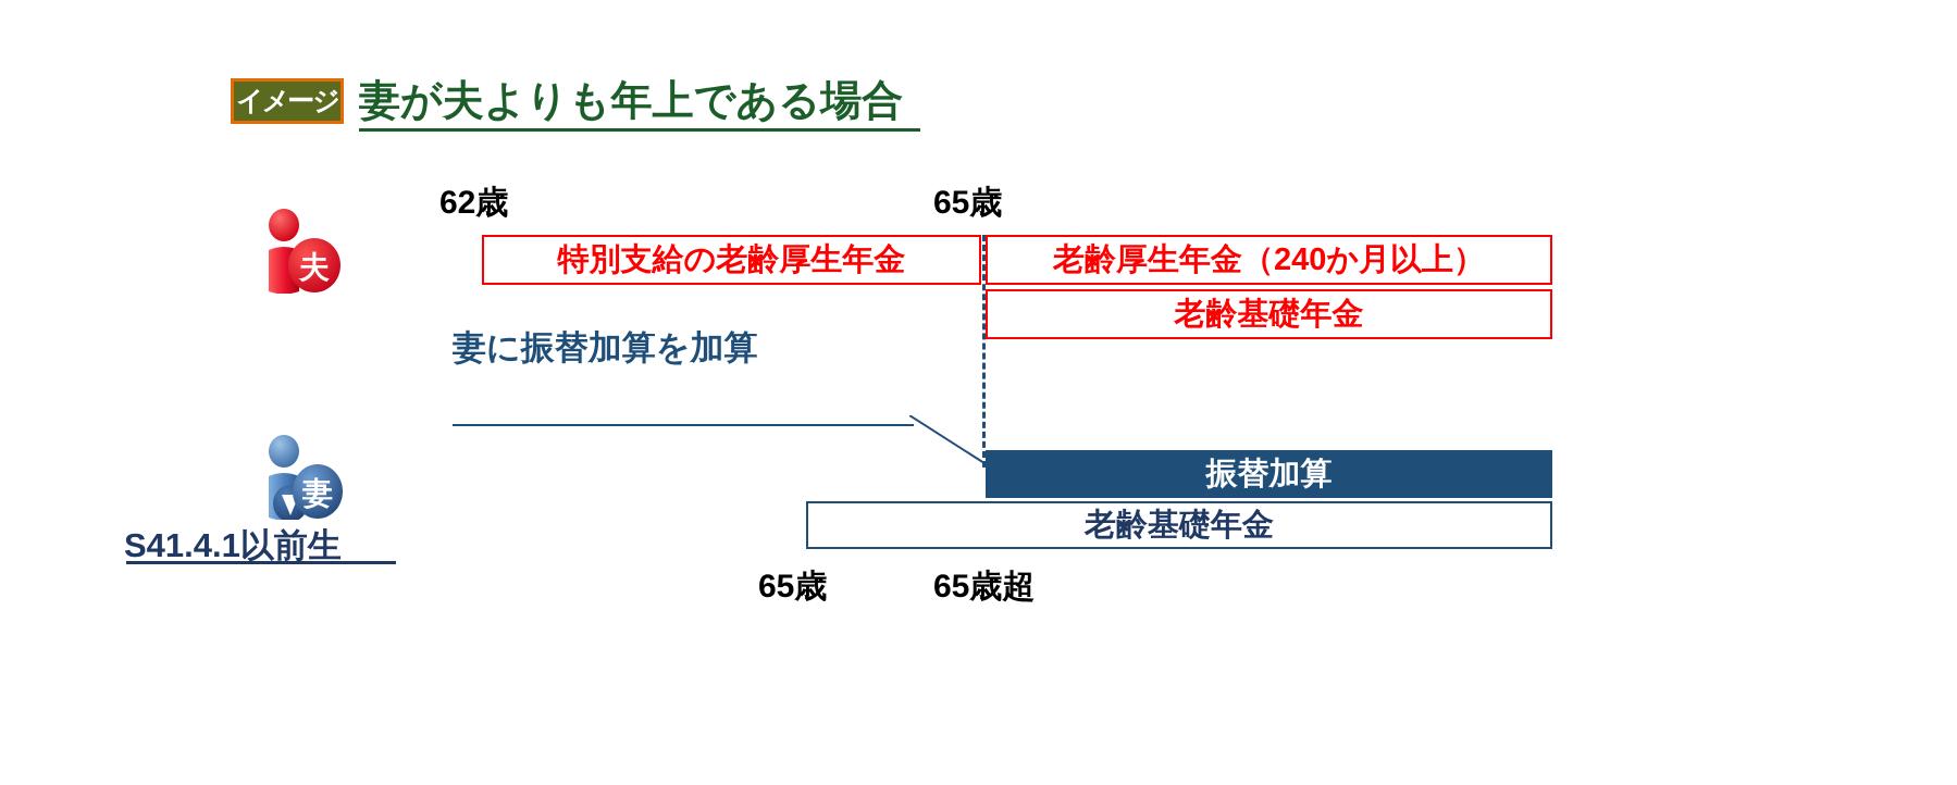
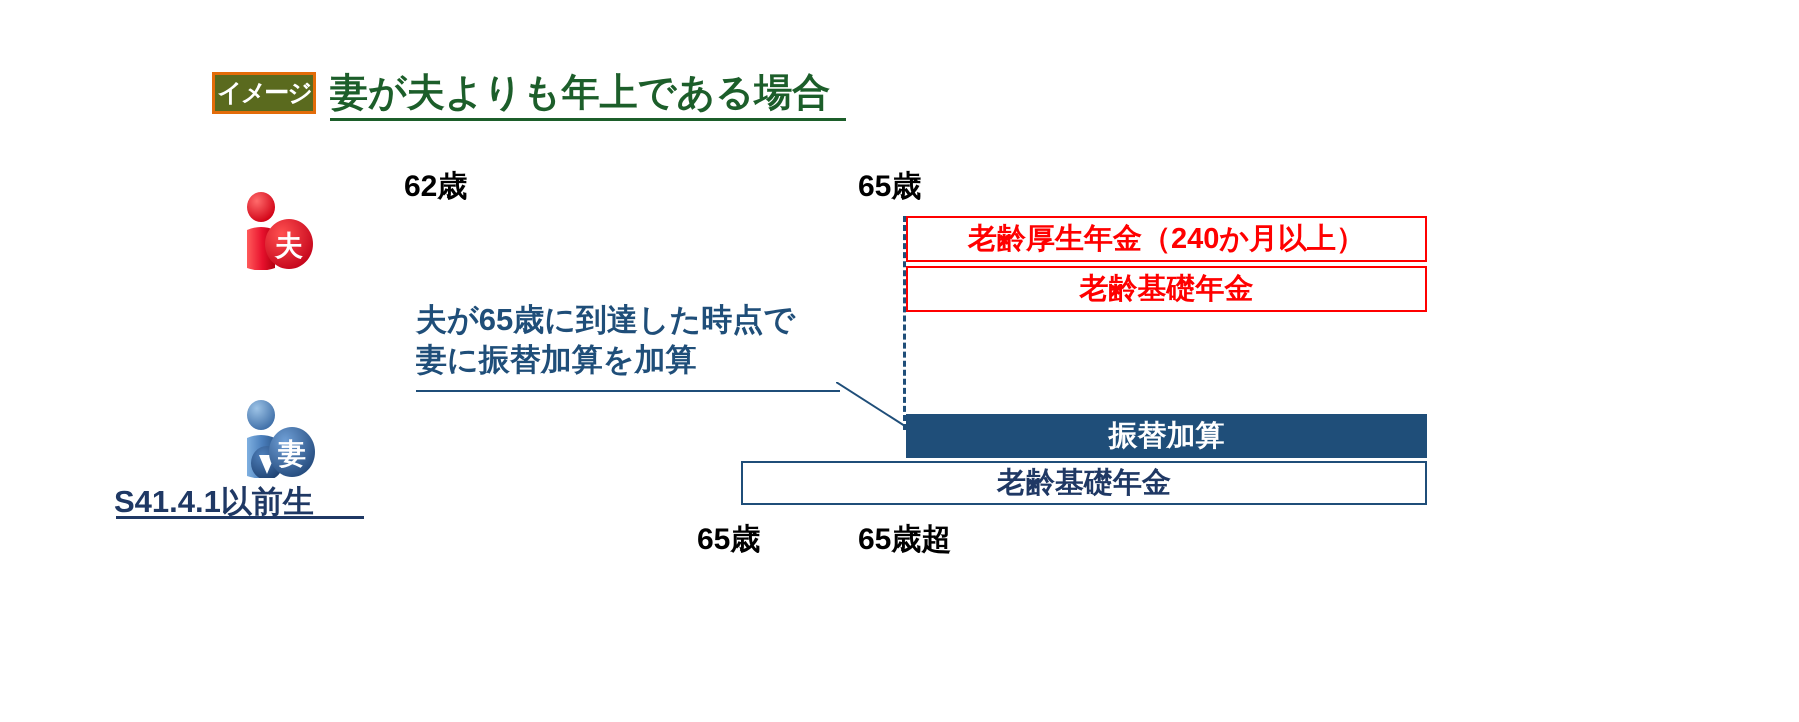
  イメージ
  妻が夫よりも年上である場合
  夫
  妻
  S41.4.1以前生
  62歳
  65歳
  65歳
  65歳超
- 特別支給の老齢厚生年金
  老齢厚生年金（240か月以上）
  老齢基礎年金
+ 夫が65歳に到達した時点で
  妻に振替加算を加算
  振替加算
  老齢基礎年金
